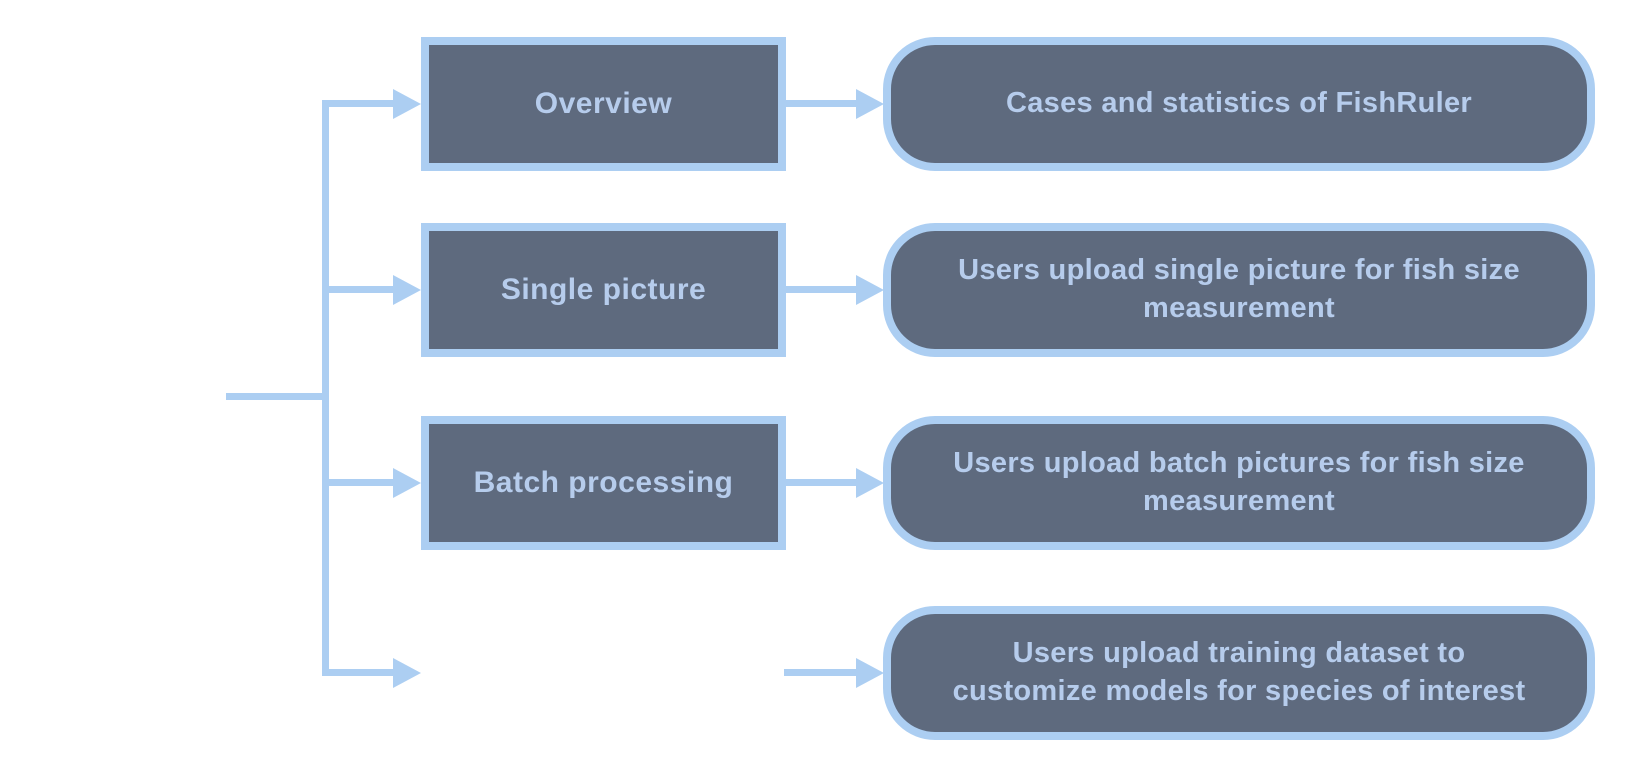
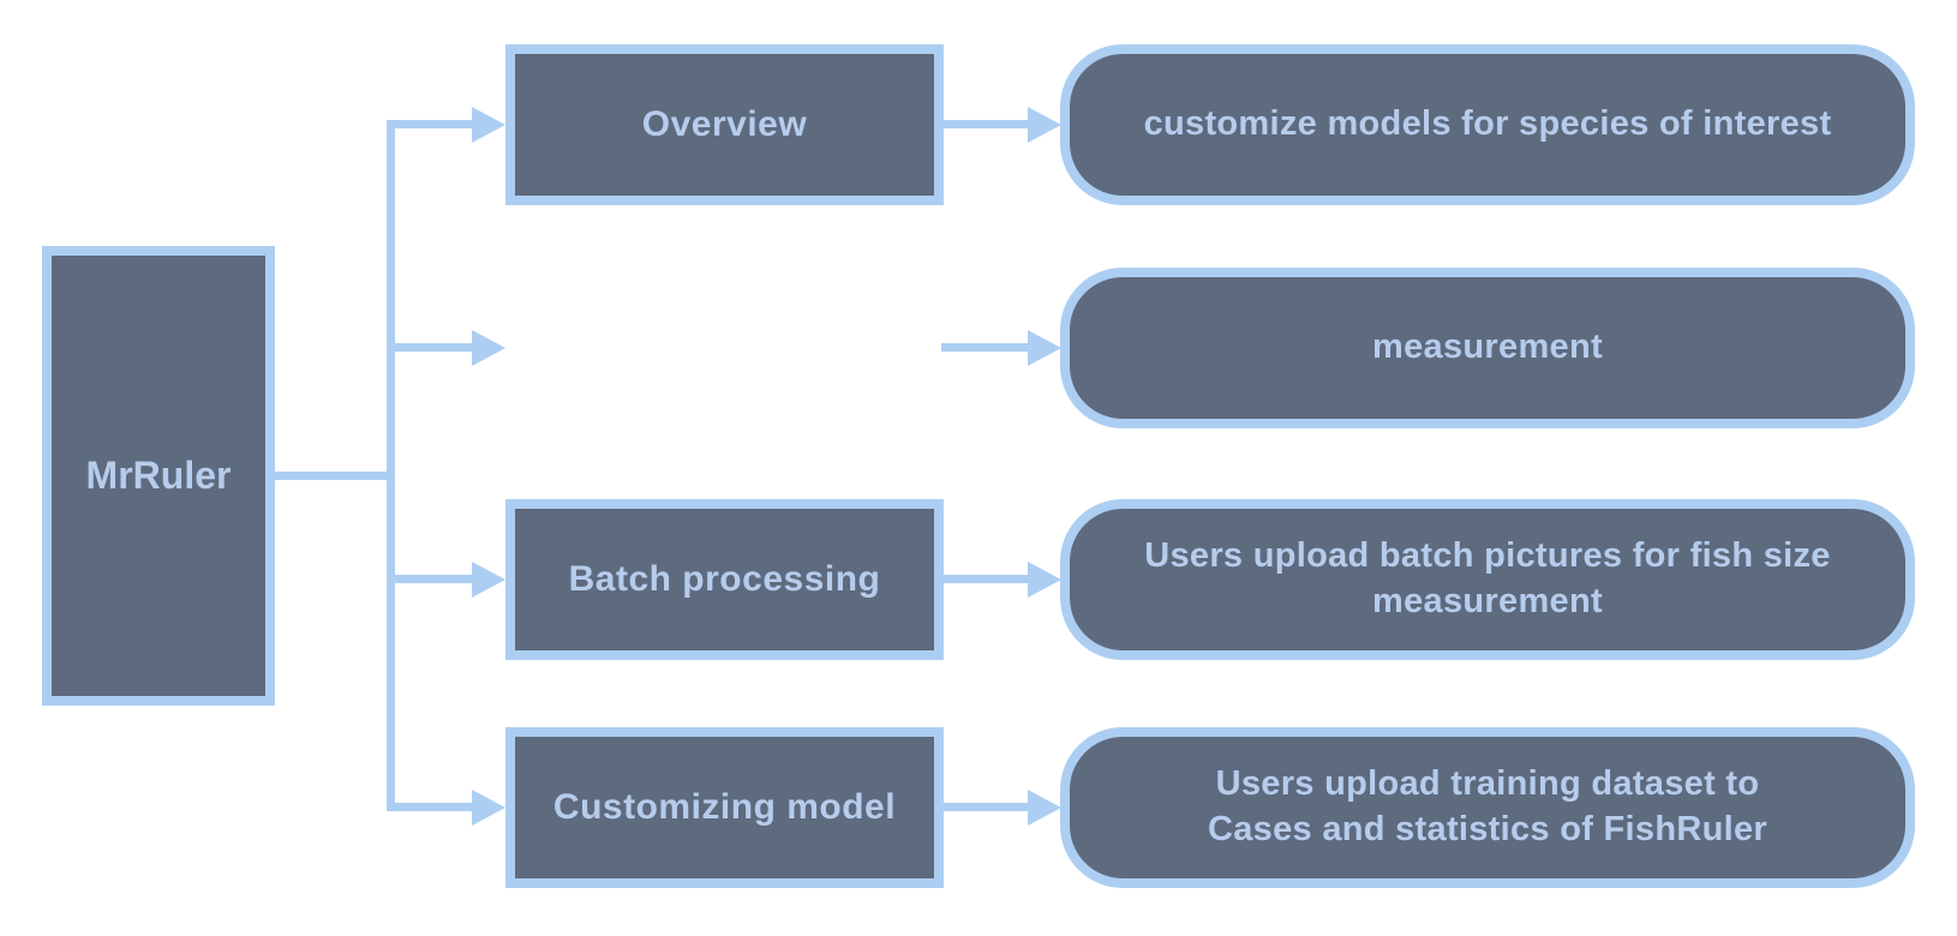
+ MrRuler
  Overview
- Cases and statistics of FishRuler
+ customize models for species of interest
- Single picture
- Users upload single picture for fish size
  measurement
  Batch processing
  Users upload batch pictures for fish size
  measurement
+ Customizing model
  Users upload training dataset to
- customize models for species of interest
+ Cases and statistics of FishRuler
